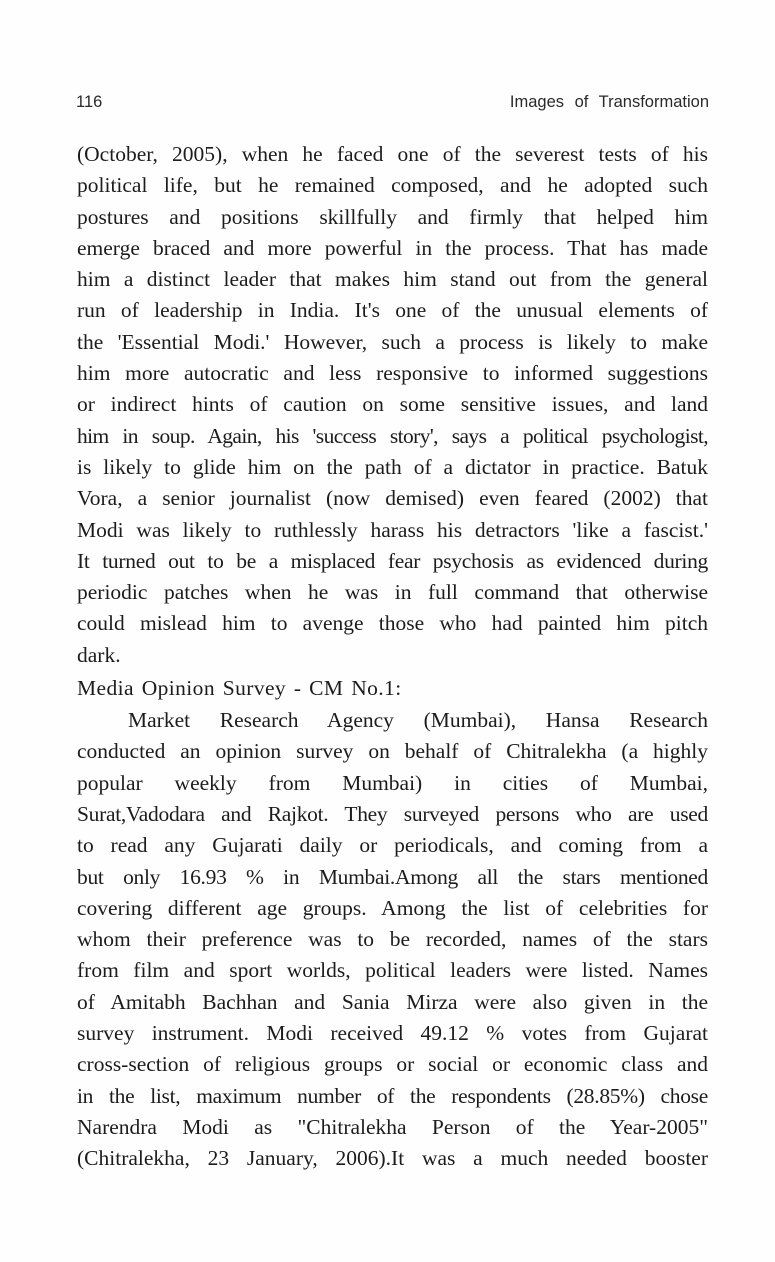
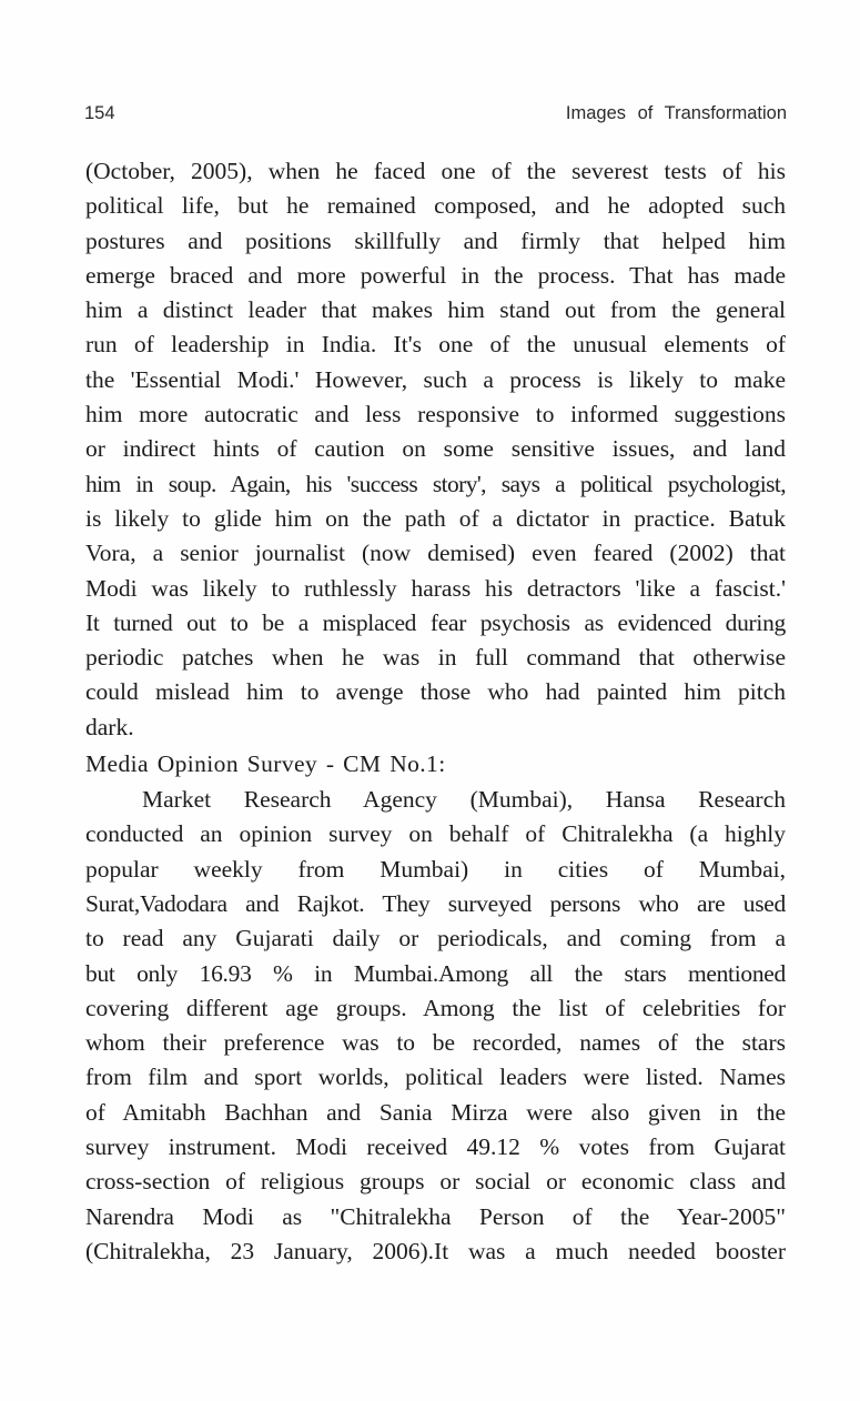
- 116
+ 154
  Images of Transformation
  (October, 2005), when he faced one of the severest tests of his
  political life, but he remained composed, and he adopted such
  postures and positions skillfully and firmly that helped him
  emerge braced and more powerful in the process. That has made
  him a distinct leader that makes him stand out from the general
  run of leadership in India. It's one of the unusual elements of
  the 'Essential Modi.' However, such a process is likely to make
  him more autocratic and less responsive to informed suggestions
  or indirect hints of caution on some sensitive issues, and land
  him in soup. Again, his 'success story', says a political psychologist,
  is likely to glide him on the path of a dictator in practice. Batuk
  Vora, a senior journalist (now demised) even feared (2002) that
  Modi was likely to ruthlessly harass his detractors 'like a fascist.'
  It turned out to be a misplaced fear psychosis as evidenced during
  periodic patches when he was in full command that otherwise
  could mislead him to avenge those who had painted him pitch
  dark.
  Media Opinion Survey - CM No.1:
  Market Research Agency (Mumbai), Hansa Research
  conducted an opinion survey on behalf of Chitralekha (a highly
  popular weekly from Mumbai) in cities of Mumbai,
  Surat,Vadodara and Rajkot. They surveyed persons who are used
  to read any Gujarati daily or periodicals, and coming from a
  but only 16.93 % in Mumbai.Among all the stars mentioned
  covering different age groups. Among the list of celebrities for
  whom their preference was to be recorded, names of the stars
  from film and sport worlds, political leaders were listed. Names
  of Amitabh Bachhan and Sania Mirza were also given in the
  survey instrument. Modi received 49.12 % votes from Gujarat
  cross-section of religious groups or social or economic class and
- in the list, maximum number of the respondents (28.85%) chose
  Narendra Modi as "Chitralekha Person of the Year-2005"
  (Chitralekha, 23 January, 2006).It was a much needed booster
